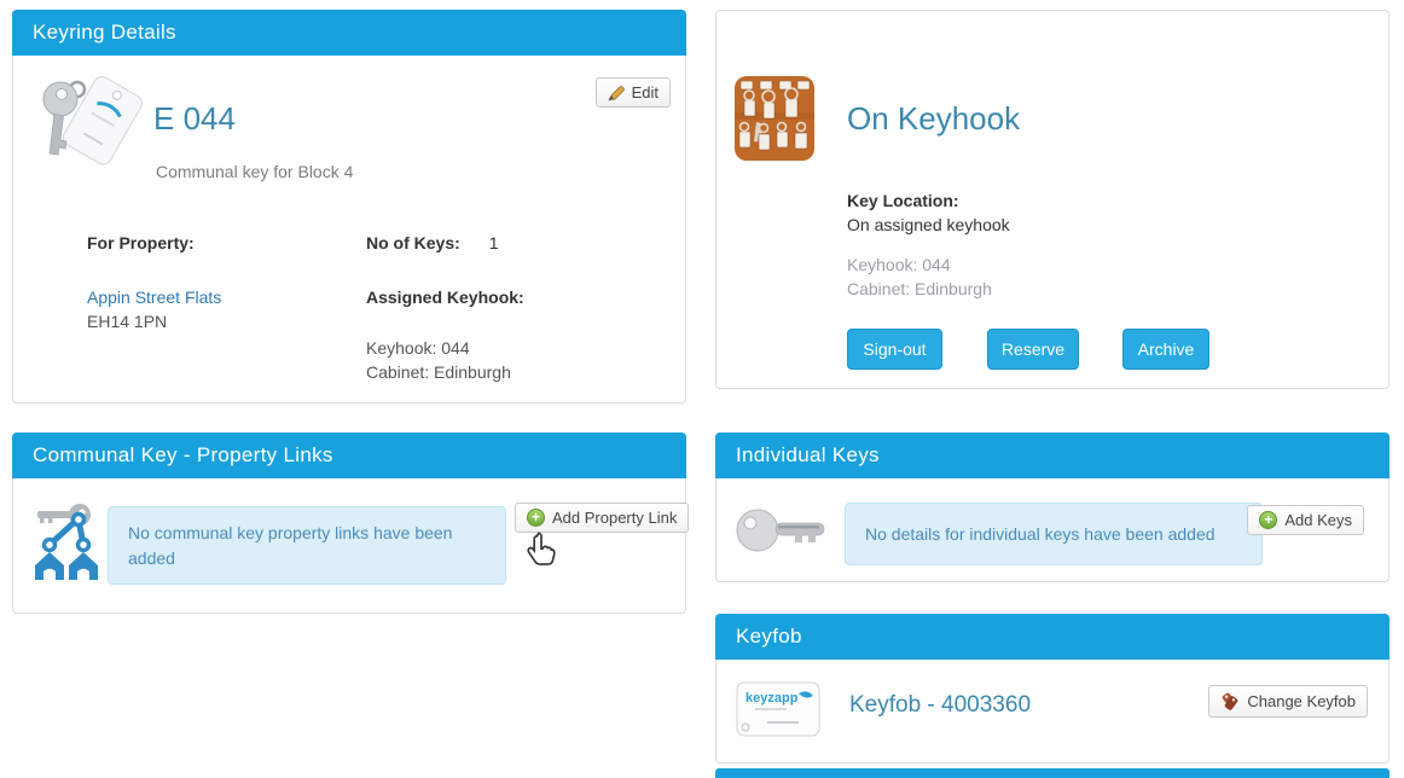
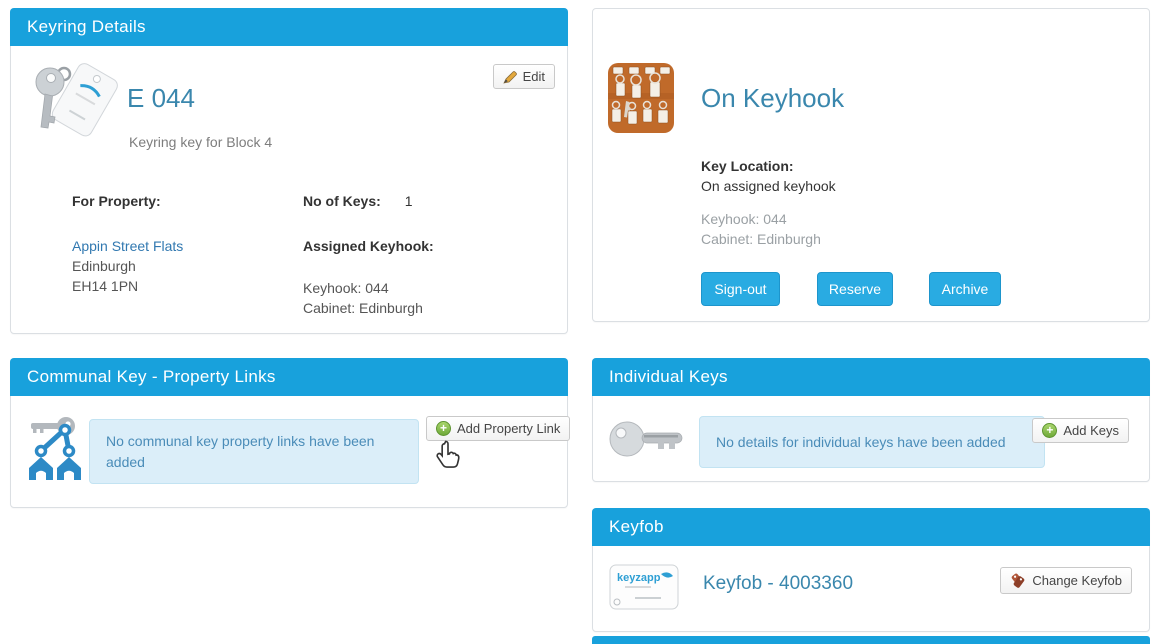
  Keyring Details
  E 044
- Communal key for Block 4
+ Keyring key for Block 4
  Edit
  For Property:
  Appin Street Flats
+ Edinburgh
  EH14 1PN
  No of Keys: 1
  Assigned Keyhook:
  Keyhook: 044
  Cabinet: Edinburgh
  Communal Key - Property Links
  No communal key property links have been added
  +
  Add Property Link
  On Keyhook
  Key Location:
  On assigned keyhook
  Keyhook: 044
  Cabinet: Edinburgh
  Sign-out
  Reserve
  Archive
  Individual Keys
  No details for individual keys have been added
  +
  Add Keys
  Keyfob
  keyzapp
  Keyfob - 4003360
  Change Keyfob
